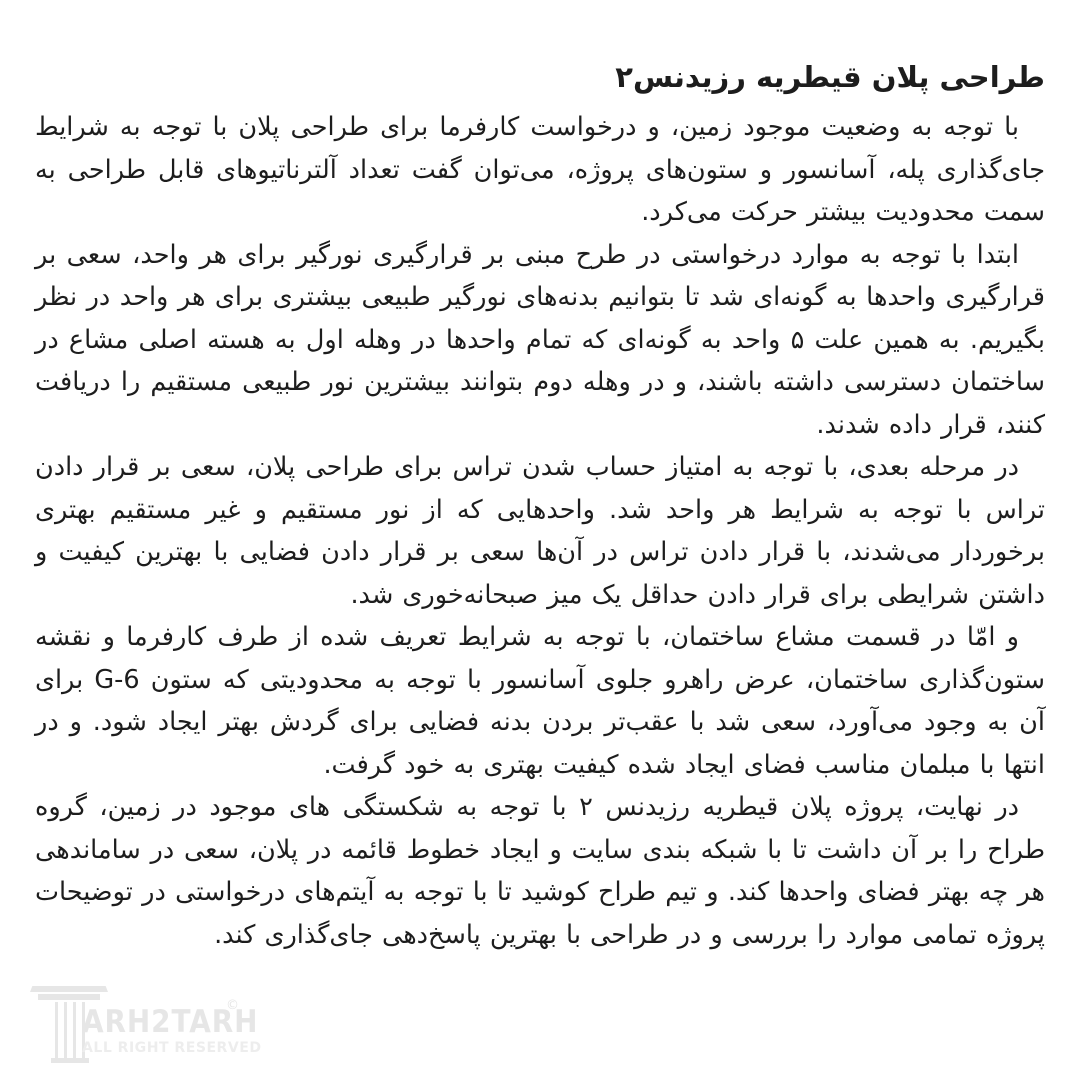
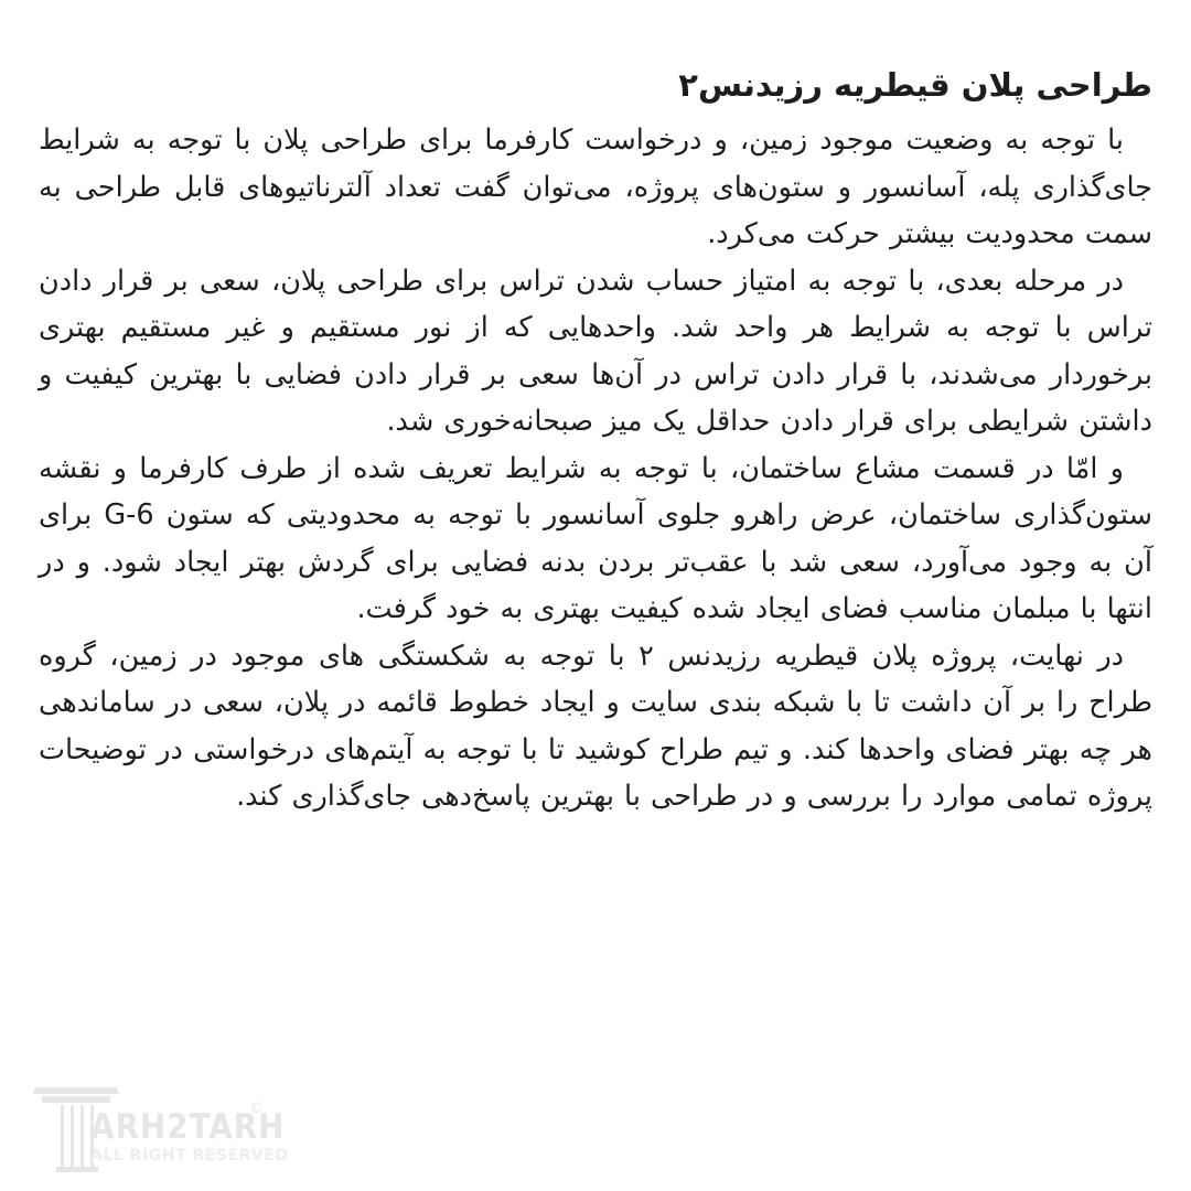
  طراحی پلان قیطریه رزیدنس۲
  با توجه به وضعیت موجود زمین، و درخواست کارفرما برای طراحی پلان با توجه به شرایط جای‌گذاری پله، آسانسور و ستون‌های پروژه، می‌توان گفت تعداد آلترناتیوهای قابل طراحی به سمت محدودیت بیشتر حرکت می‌کرد.
- ابتدا با توجه به موارد درخواستی در طرح مبنی بر قرارگیری نورگیر برای هر واحد، سعی بر قرارگیری واحدها به گونه‌ای شد تا بتوانیم بدنه‌های نورگیر طبیعی بیشتری برای هر واحد در نظر بگیریم. به همین علت ۵ واحد به گونه‌ای که تمام واحدها در وهله اول به هسته اصلی مشاع در ساختمان دسترسی داشته باشند، و در وهله دوم بتوانند بیشترین نور طبیعی مستقیم را دریافت کنند، قرار داده شدند.
  در مرحله بعدی، با توجه به امتیاز حساب شدن تراس برای طراحی پلان، سعی بر قرار دادن تراس با توجه به شرایط هر واحد شد. واحدهایی که از نور مستقیم و غیر مستقیم بهتری برخوردار می‌شدند، با قرار دادن تراس در آن‌ها سعی بر قرار دادن فضایی با بهترین کیفیت و داشتن شرایطی برای قرار دادن حداقل یک میز صبحانه‌خوری شد.
  و امّا در قسمت مشاع ساختمان، با توجه به شرایط تعریف شده از طرف کارفرما و نقشه ستون‌گذاری ساختمان، عرض راهرو جلوی آسانسور با توجه به محدودیتی که ستون G-6 برای آن به وجود می‌آورد، سعی شد با عقب‌تر بردن بدنه فضایی برای گردش بهتر ایجاد شود. و در انتها با مبلمان مناسب فضای ایجاد شده کیفیت بهتری به خود گرفت.
  در نهایت، پروژه پلان قیطریه رزیدنس ۲ با توجه به شکستگی های موجود در زمین، گروه طراح را بر آن داشت تا با شبکه بندی سایت و ایجاد خطوط قائمه در پلان، سعی در ساماندهی هر چه بهتر فضای واحدها کند. و تیم طراح کوشید تا با توجه به آیتم‌های درخواستی در توضیحات پروژه تمامی موارد را بررسی و در طراحی با بهترین پاسخدهی جای‌گذاری کند.
  ARH2TARH
  ©
  ALL RIGHT RESERVED
